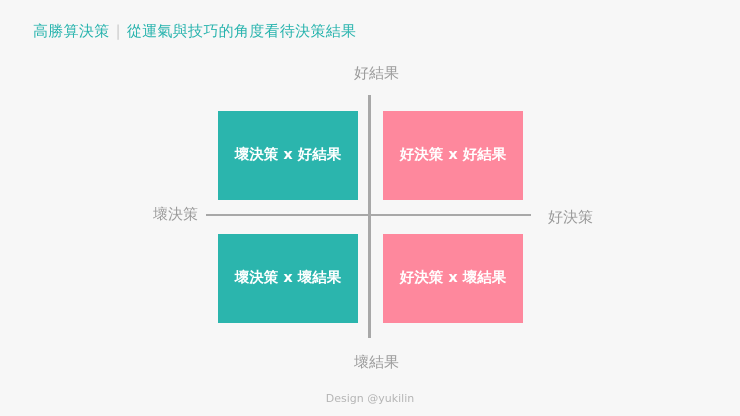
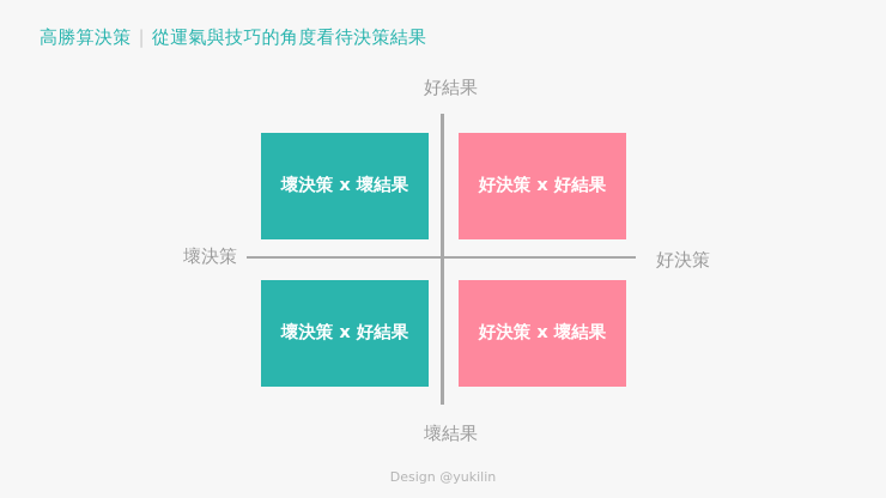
  高勝算決策 | 從運氣與技巧的角度看待決策結果
  好結果
  壞結果
  壞決策
  好決策
- 壞決策 x 好結果
+ 壞決策 x 壞結果
  好決策 x 好結果
- 壞決策 x 壞結果
+ 壞決策 x 好結果
  好決策 x 壞結果
  Design @yukilin
